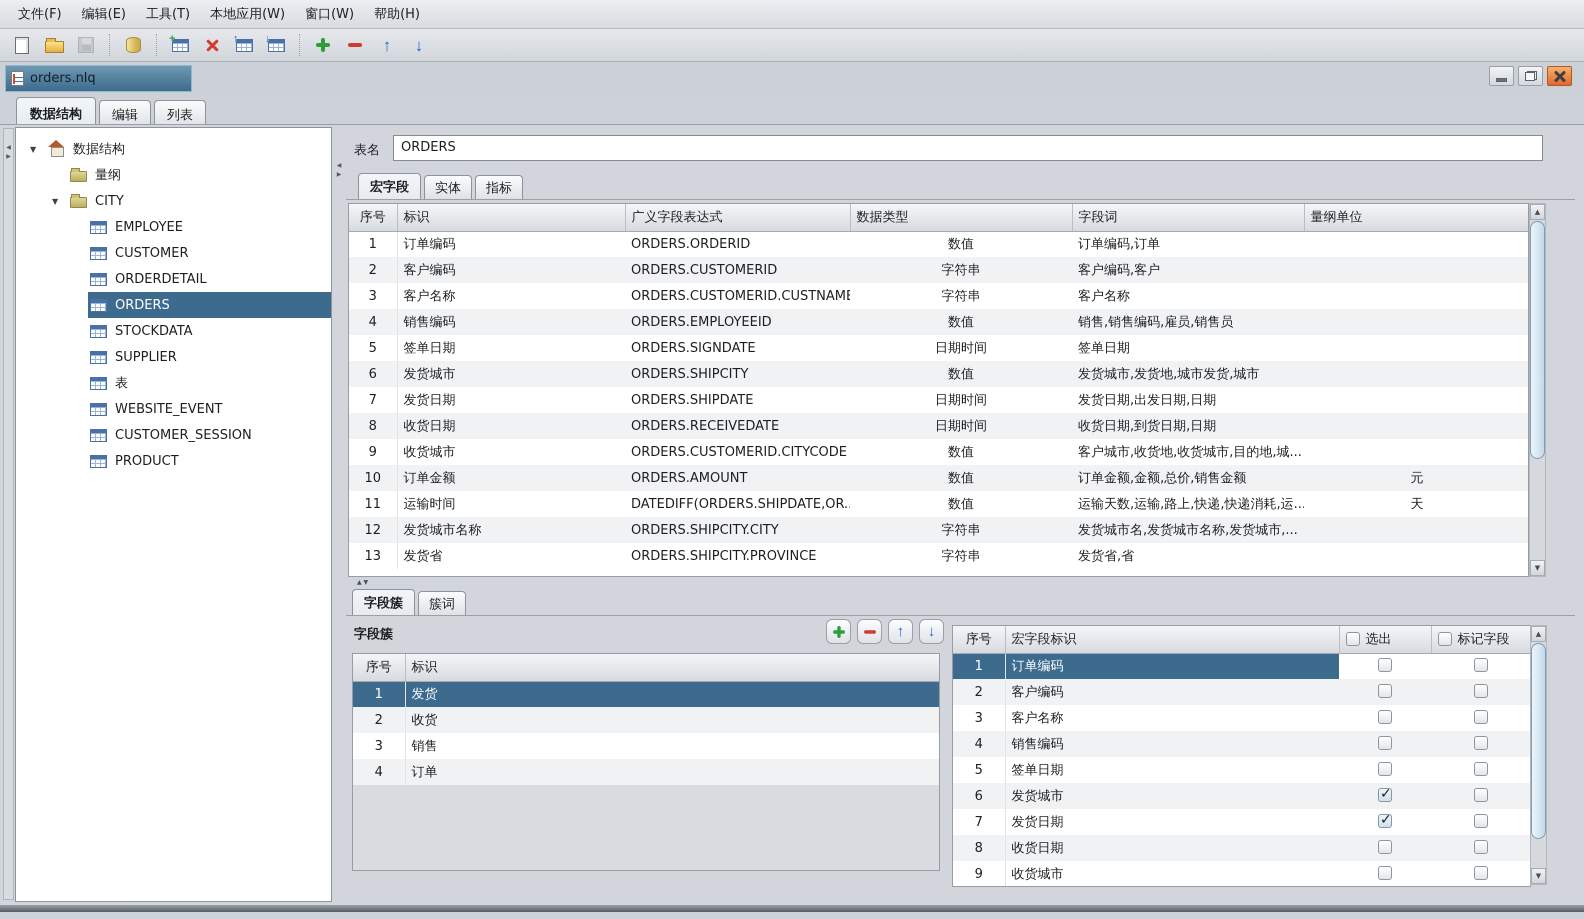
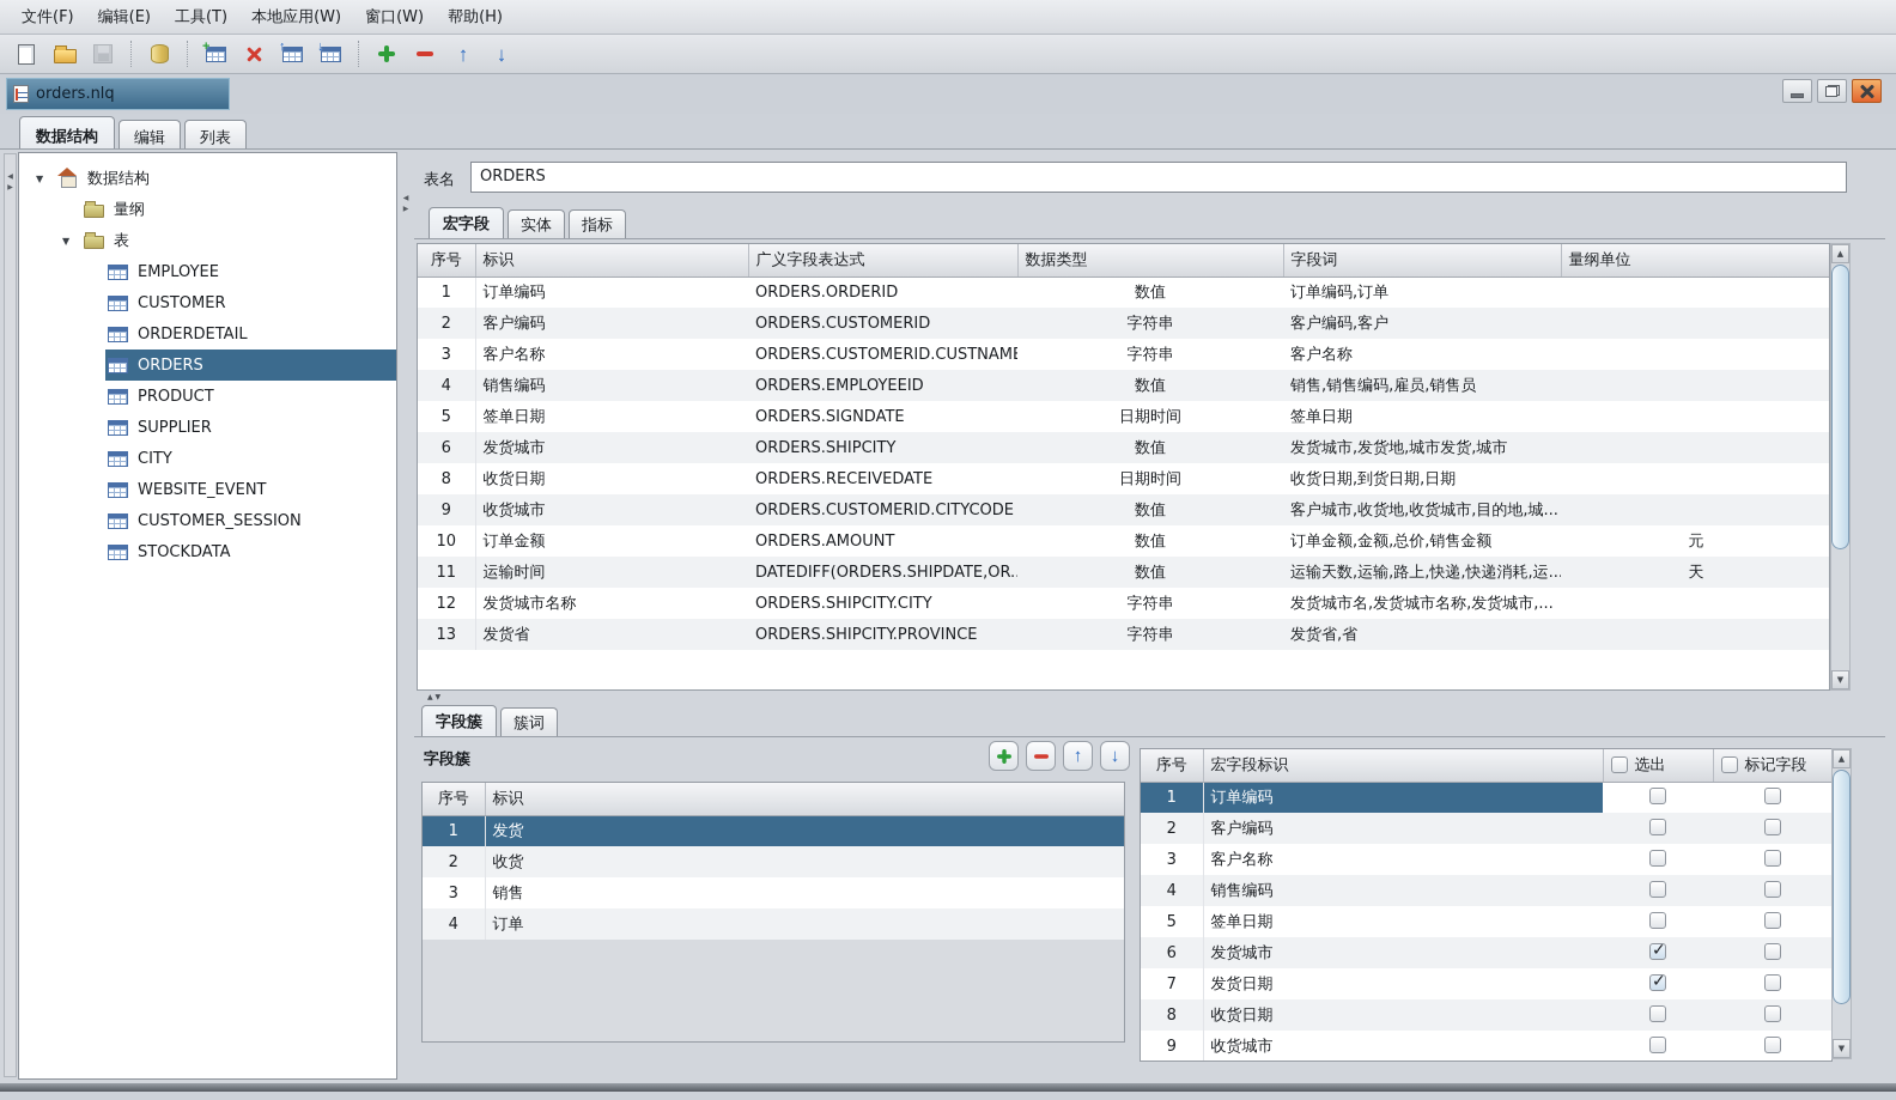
  文件(F)
  编辑(E)
  工具(T)
  本地应用(W)
  窗口(W)
  帮助(H)
  +
  ↑
  ↓
  ↑
  ↓
  orders.nlq
  数据结构 编辑 列表
  ▼
  数据结构
  量纲
  ▼
- CITY
+ 表
  EMPLOYEE
  CUSTOMER
  ORDERDETAIL
  ORDERS
- STOCKDATA
+ PRODUCT
  SUPPLIER
- 表
+ CITY
  WEBSITE_EVENT
  CUSTOMER_SESSION
- PRODUCT
+ STOCKDATA
  表名
  ORDERS
  宏字段 实体 指标
  序号	标识	广义字段表达式	数据类型	字段词	量纲单位
  1	订单编码	ORDERS.ORDERID	数值	订单编码,订单
  2	客户编码	ORDERS.CUSTOMERID	字符串	客户编码,客户
  3	客户名称	ORDERS.CUSTOMERID.CUSTNAM	字符串	客户名称
  4	销售编码	ORDERS.EMPLOYEEID	数值	销售,销售编码,雇员,销售员
  5	签单日期	ORDERS.SIGNDATE	日期时间	签单日期
  6	发货城市	ORDERS.SHIPCITY	数值	发货城市,发货地,城市发货,城市
- 7	发货日期	ORDERS.SHIPDATE	日期时间	发货日期,出发日期,日期
  8	收货日期	ORDERS.RECEIVEDATE	日期时间	收货日期,到货日期,日期
  9	收货城市	ORDERS.CUSTOMERID.CITYCODE	数值	客户城市,收货地,收货城市,目的地,城...
  10	订单金额	ORDERS.AMOUNT	数值	订单金额,金额,总价,销售金额	元
  11	运输时间	DATEDIFF(ORDERS.SHIPDATE,OR.	数值	运输天数,运输,路上,快递,快递消耗,运...	天
  12	发货城市名称	ORDERS.SHIPCITY.CITY	字符串	发货城市名,发货城市名称,发货城市,...
  13	发货省	ORDERS.SHIPCITY.PROVINCE	字符串	发货省,省
  ▲
  ▼
  字段簇 簇词
  字段簇
  ↑
  ↓
  序号	标识
  1	发货
  2	收货
  3	销售
  4	订单
  序号	宏字段标识	选出	标记字段
  1	订单编码
  2	客户编码
  3	客户名称
  4	销售编码
  5	签单日期
  6	发货城市
  7	发货日期
  8	收货日期
  9	收货城市
  ▲
  ▼
